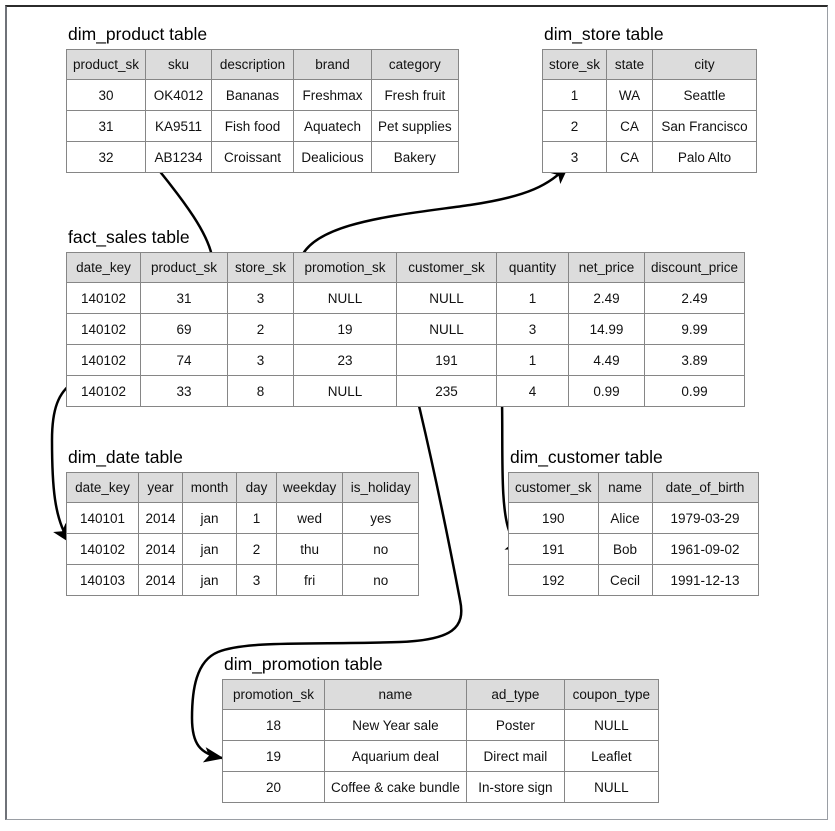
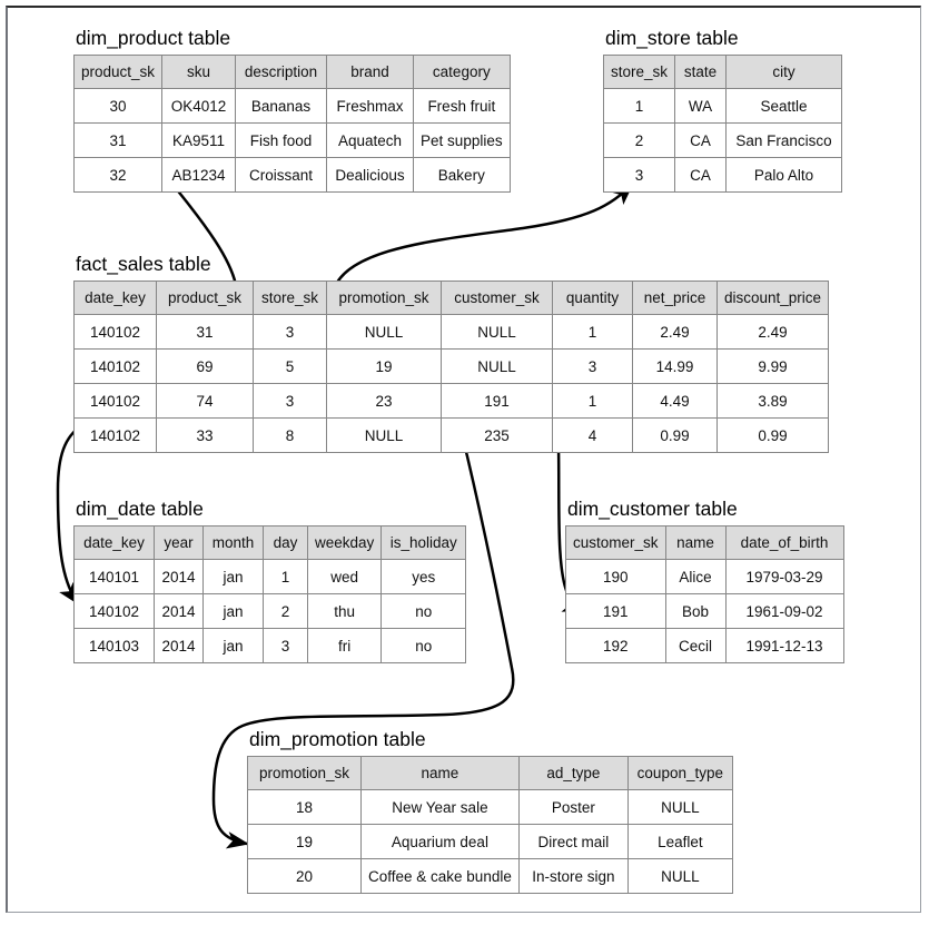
  dim_product table
  product_sk	sku	description	brand	category
  30	OK4012	Bananas	Freshmax	Fresh fruit
  31	KA9511	Fish food	Aquatech	Pet supplies
  32	AB1234	Croissant	Dealicious	Bakery
  dim_store table
  store_sk	state	city
  1	WA	Seattle
  2	CA	San Francisco
  3	CA	Palo Alto
  fact_sales table
  date_key	product_sk	store_sk	promotion_sk	customer_sk	quantity	net_price	discount_price
  140102	31	3	NULL	NULL	1	2.49	2.49
- 140102	69	2	19	NULL	3	14.99	9.99
+ 140102	69	5	19	NULL	3	14.99	9.99
  140102	74	3	23	191	1	4.49	3.89
  140102	33	8	NULL	235	4	0.99	0.99
  dim_date table
  date_key	year	month	day	weekday	is_holiday
  140101	2014	jan	1	wed	yes
  140102	2014	jan	2	thu	no
  140103	2014	jan	3	fri	no
  dim_customer table
  customer_sk	name	date_of_birth
  190	Alice	1979-03-29
  191	Bob	1961-09-02
  192	Cecil	1991-12-13
  dim_promotion table
  promotion_sk	name	ad_type	coupon_type
  18	New Year sale	Poster	NULL
  19	Aquarium deal	Direct mail	Leaflet
  20	Coffee & cake bundle	In-store sign	NULL
